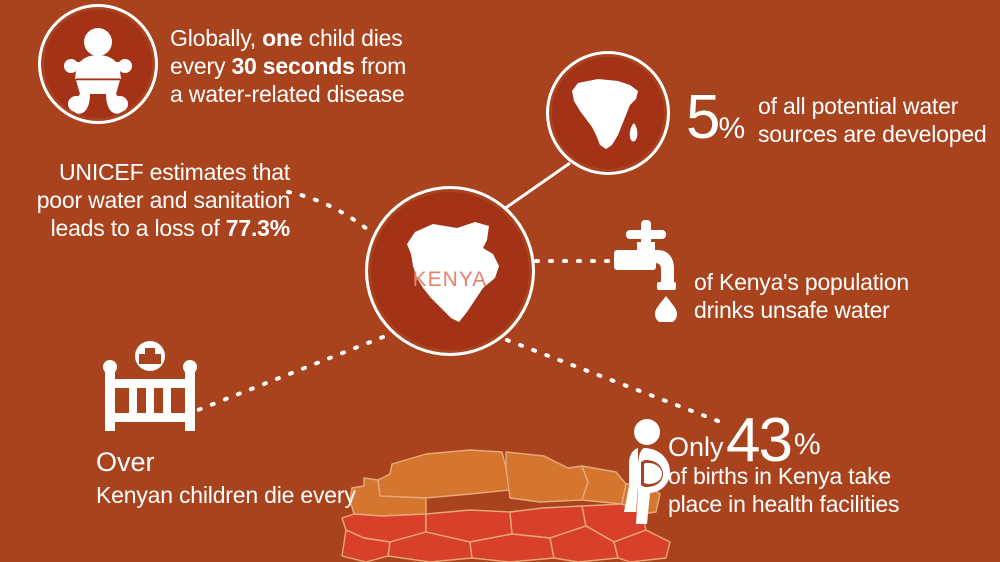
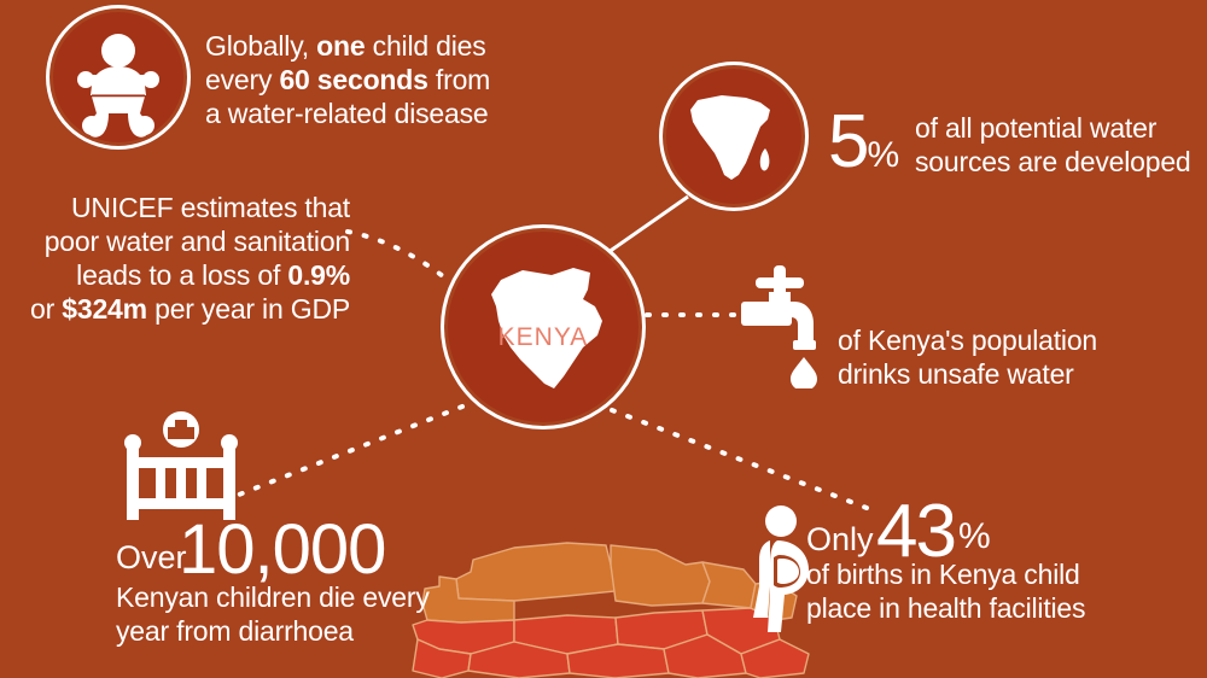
  Globally, one child dies
- every 30 seconds from
+ every 60 seconds from
  a water-related disease
  5%
  of all potential water
  sources are developed
  UNICEF estimates that
  poor water and sanitation
- leads to a loss of 77.3%
+ leads to a loss of 0.9%
+ or $324m per year in GDP
  KENYA
  of Kenya's population
  drinks unsafe water
  Over
+ 10,000
  Kenyan children die every
+ year from diarrhoea
  Only
  43
  %
- of births in Kenya take
+ of births in Kenya child
  place in health facilities
